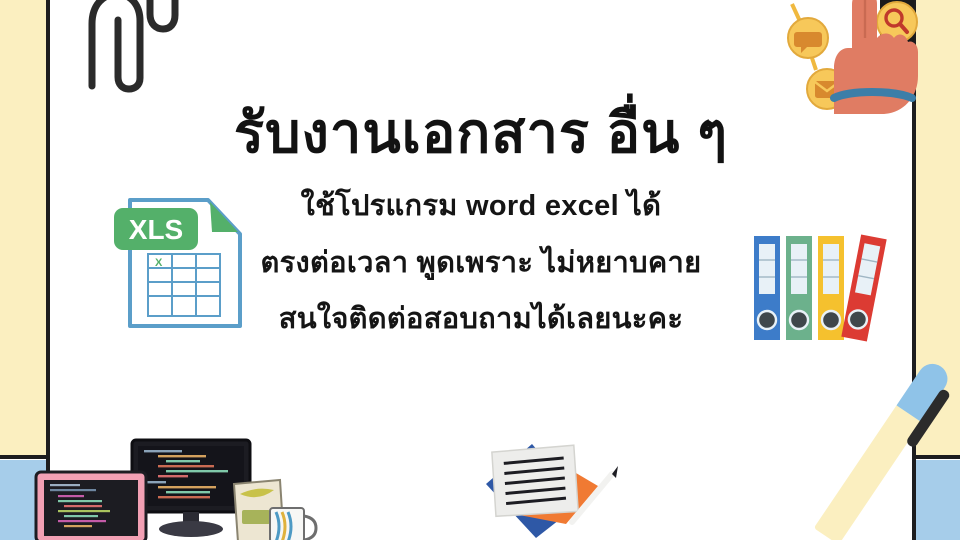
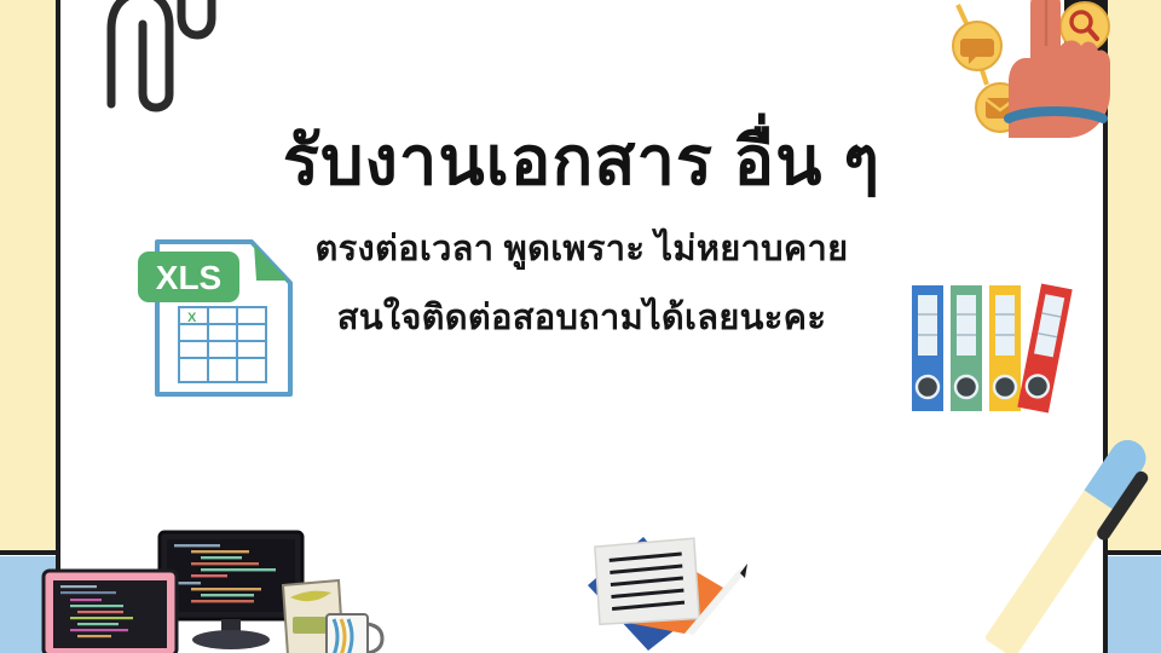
  X
  XLS
  รับงานเอกสาร อื่น ๆ
- ใช้โปรแกรม word excel ได้
  ตรงต่อเวลา พูดเพราะ ไม่หยาบคาย
  สนใจติดต่อสอบถามได้เลยนะคะ
